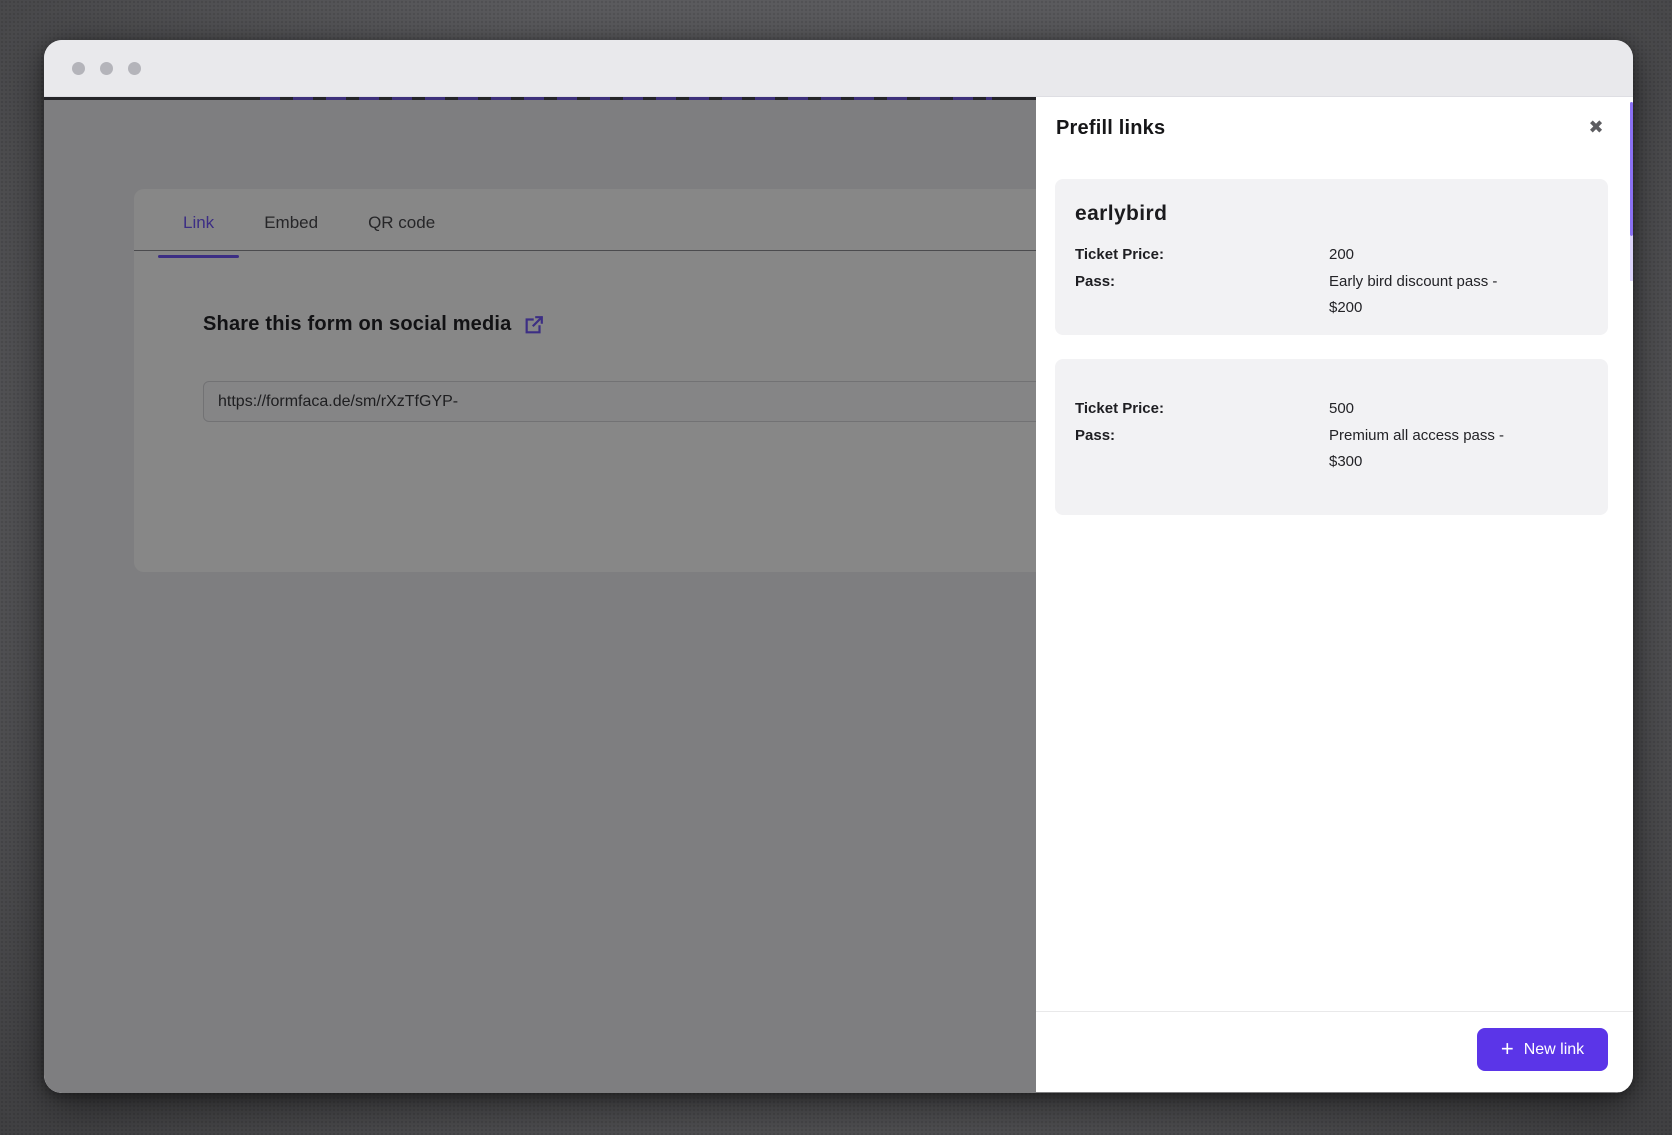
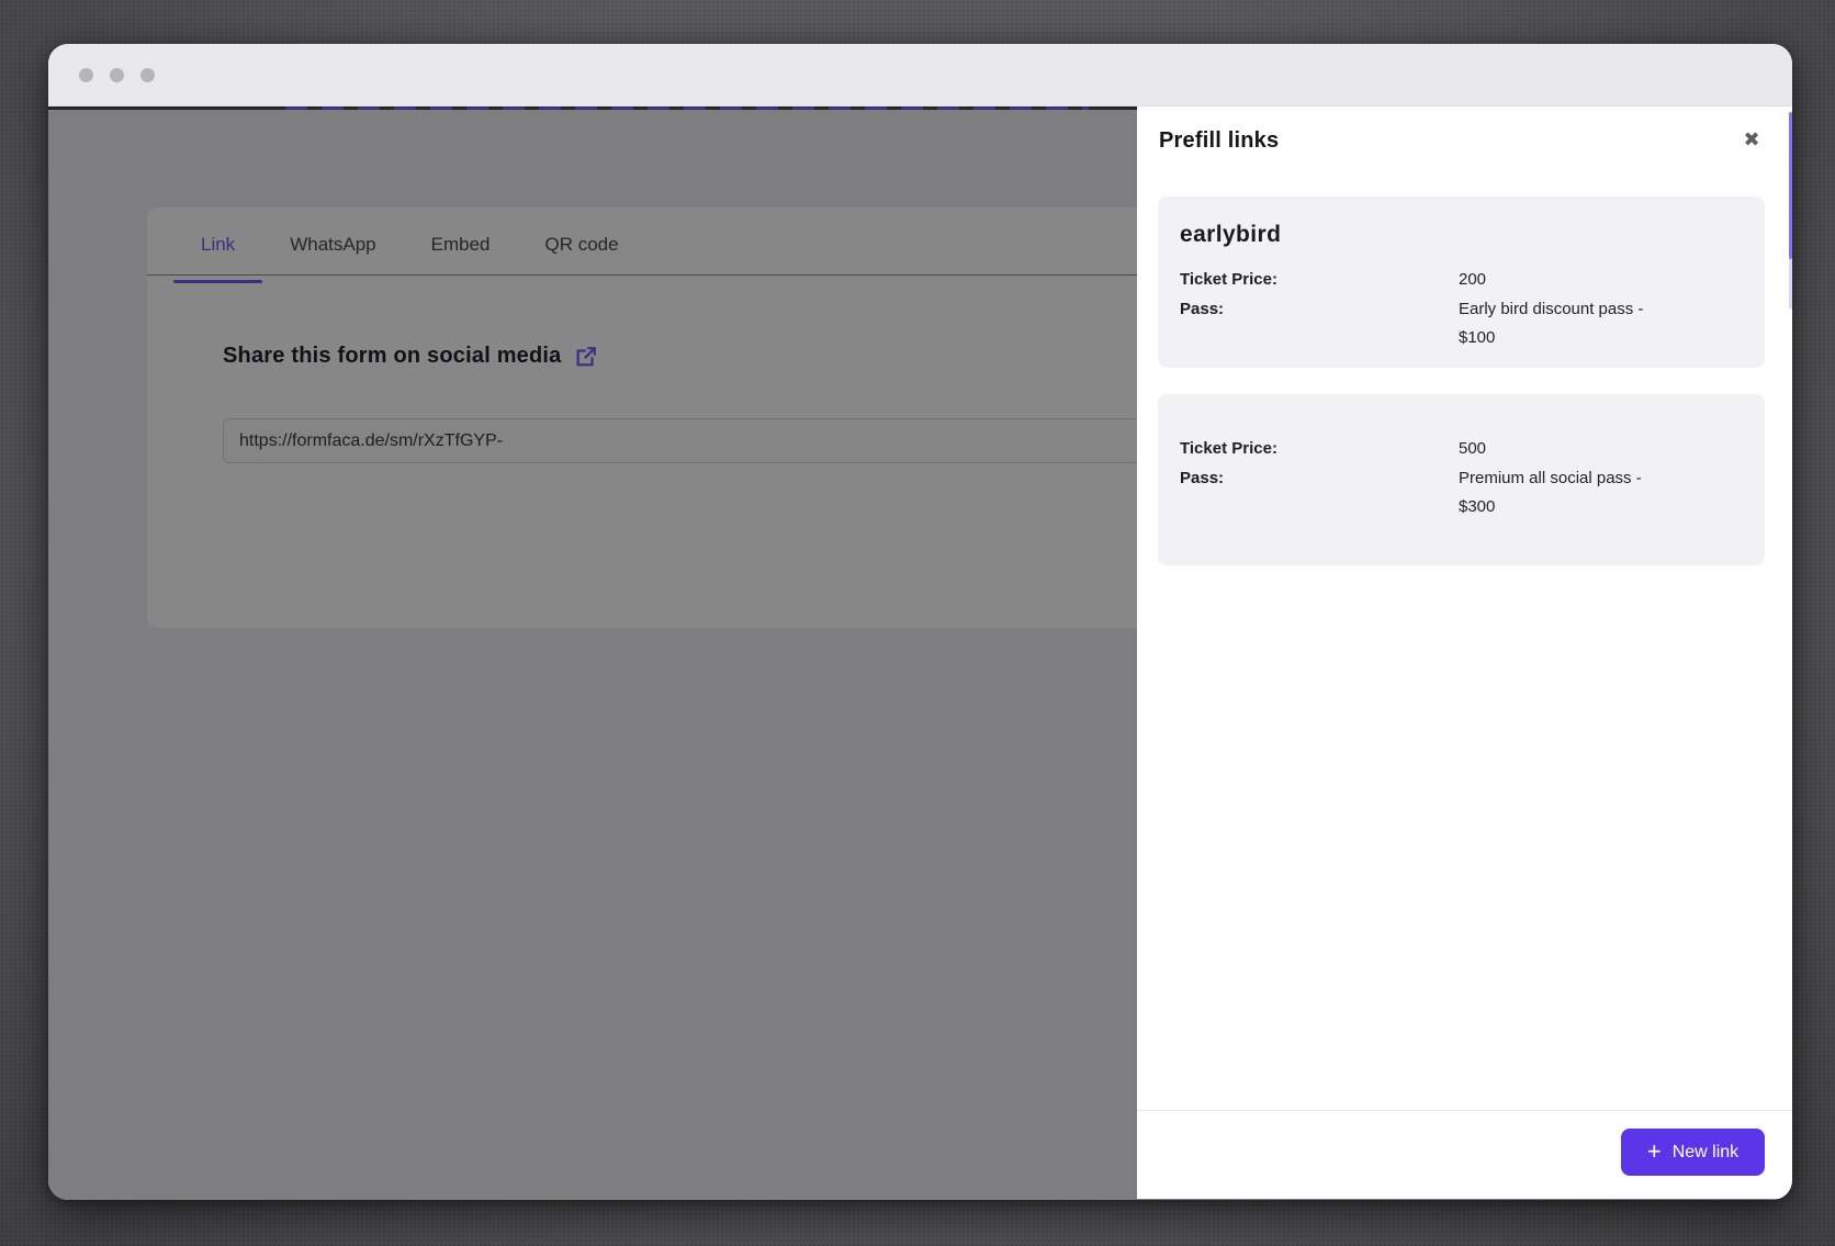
  Link
+ WhatsApp
  Embed
  QR code
  Share this form on social media
  https://formfaca.de/sm/rXzTfGYP-
  Prefill links
  ✖
  earlybird
  Ticket Price:
  200
  Pass:
  Early bird discount pass -
- $200
+ $100
  Ticket Price:
  500
  Pass:
- Premium all access pass -
+ Premium all social pass -
  $300
  +
  New link
